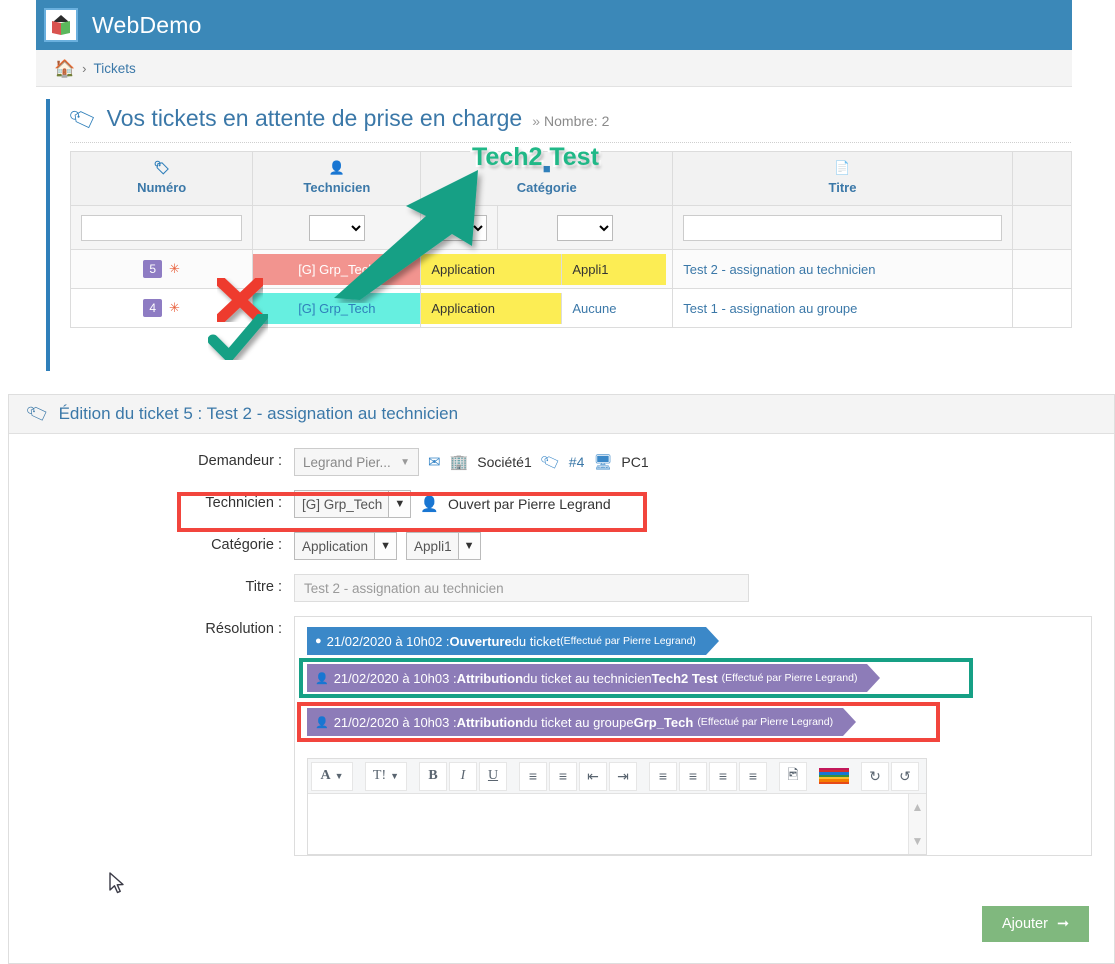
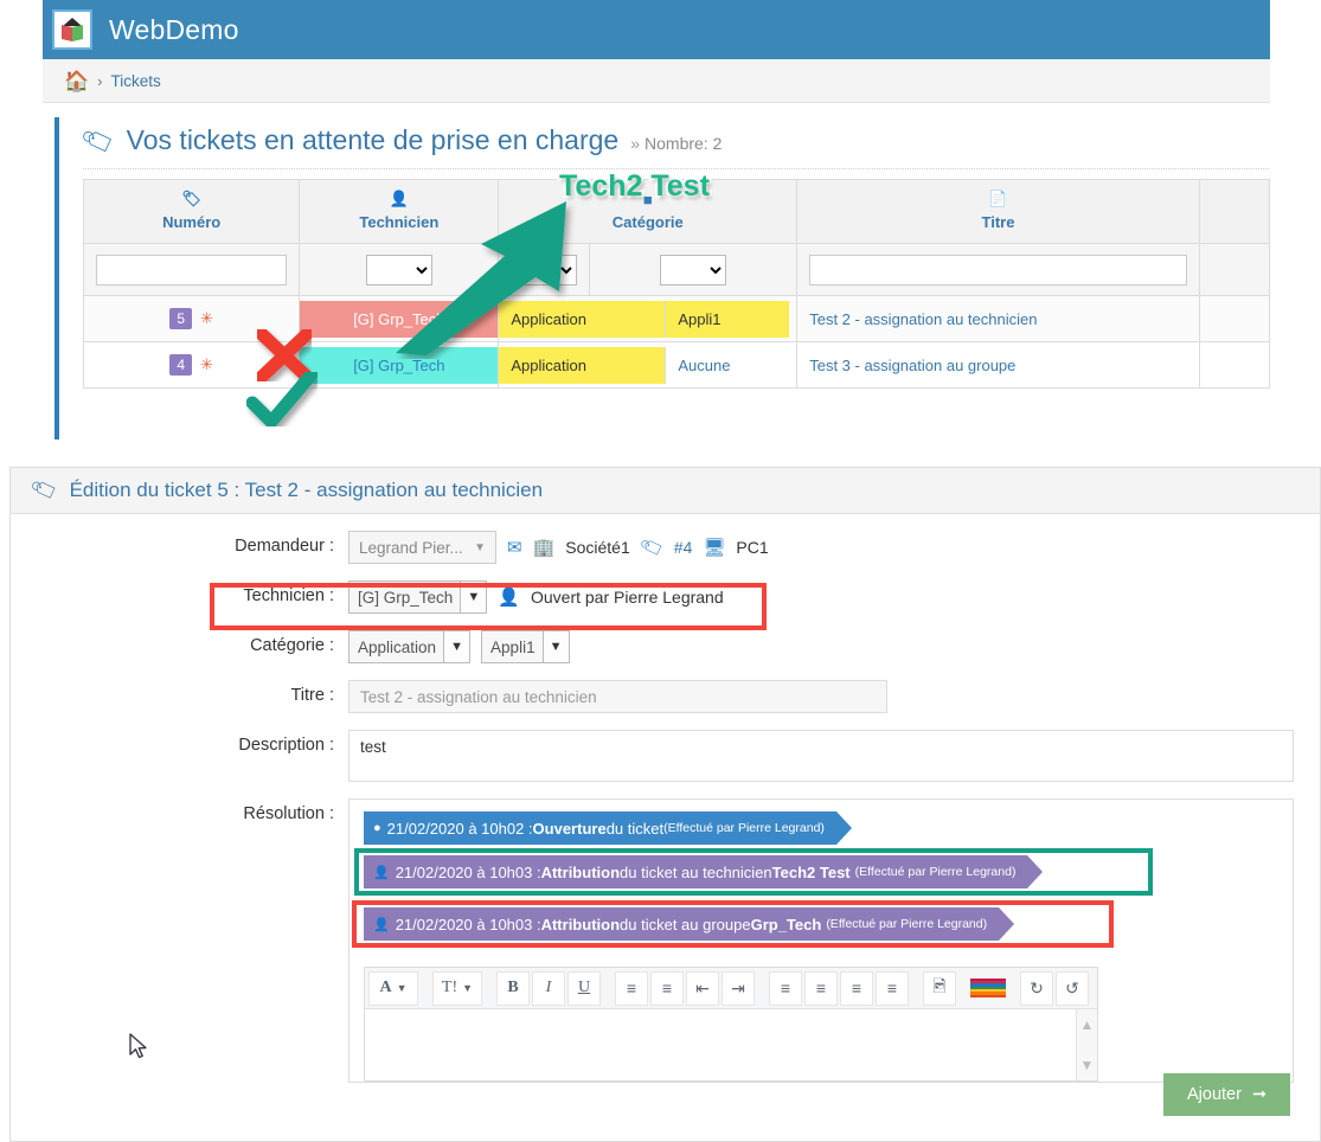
  WebDemo
  🏠
  ›
  Tickets
  Vos tickets en attente de prise en charge
  » Nombre: 2
  🏷 Numéro	👤 Technicien	■ Catégorie		📄 Titre
  5 ✳	[G] Grp_Tec	Application Appli1	Test 2 - assignation au technicien
- 4 ✳	[G] Grp_Tech	Application Aucune	Test 1 - assignation au groupe
+ 4 ✳	[G] Grp_Tech	Application Aucune	Test 3 - assignation au groupe
  Tech2 Test
  Édition du ticket 5 : Test 2 - assignation au technicien
  Demandeur :
  Legrand Pier...
  ▼
  ✉
  🏢
  Société1
  #4
  🖥
  PC1
  Technicien :
  [G] Grp_Tech
  ▼
  👤
  Ouvert par Pierre Legrand
  Catégorie :
  Application
  ▼
  Appli1
  ▼
  Titre :
  Test 2 - assignation au technicien
+ Description :
+ test
  Résolution :
  ●
  21/02/2020 à 10h02 :
  Ouverture
  du ticket
  (Effectué par Pierre Legrand)
  👤
  21/02/2020 à 10h03 :
  Attribution
  du ticket au technicien
  Tech2 Test
  (Effectué par Pierre Legrand)
  👤
  21/02/2020 à 10h03 :
  Attribution
  du ticket au groupe
  Grp_Tech
  (Effectué par Pierre Legrand)
  A
  ▼
  T!
  ▼
  B
  I
  U
  ≡
  ≡
  ⇤
  ⇥
  ≡
  ≡
  ≡
  ≡
  🖻
  ↻
  ↺
  ▲
  ▼
  Ajouter
  ➞
